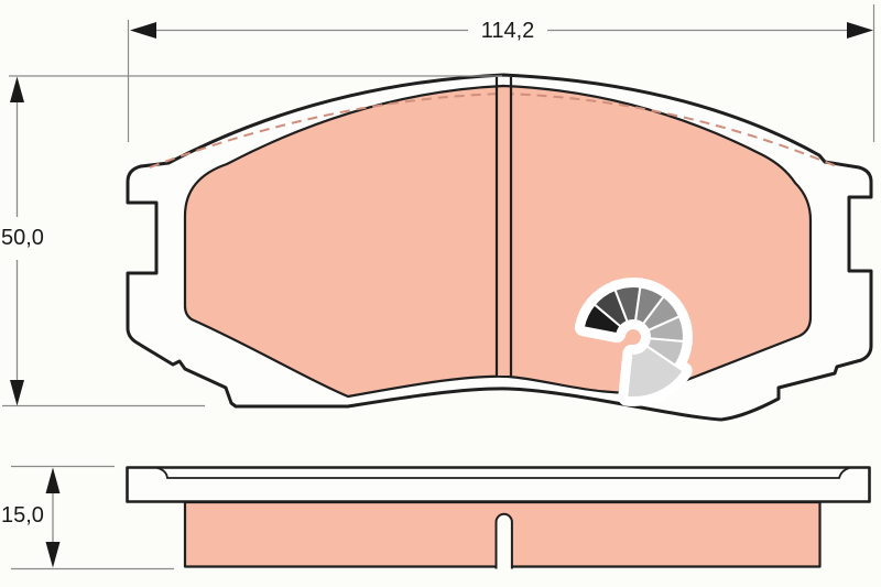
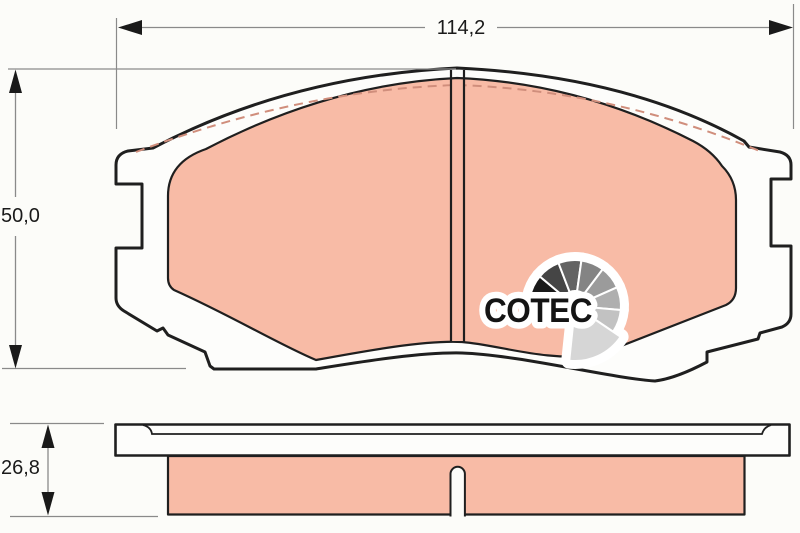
  114,2
  50,0
- 15,0
+ 26,8
+ COTEC
